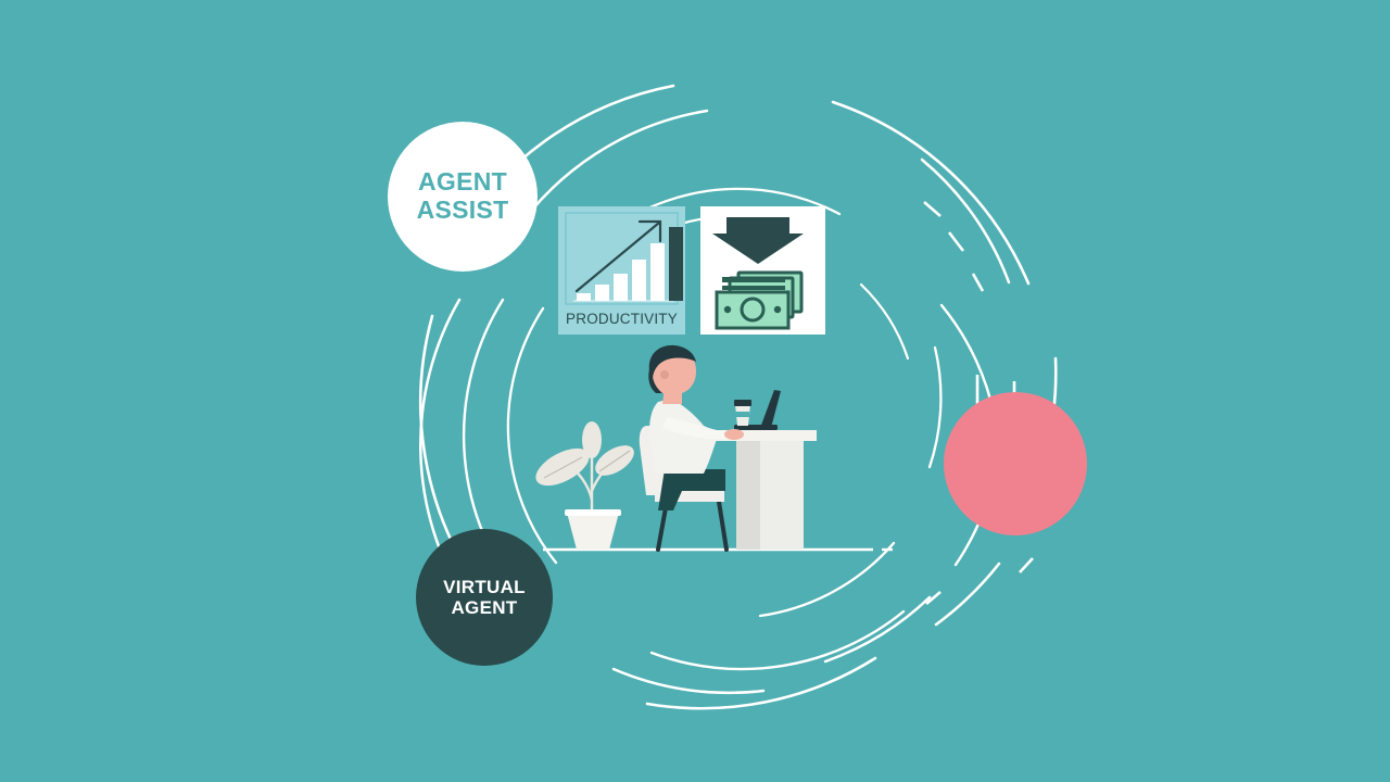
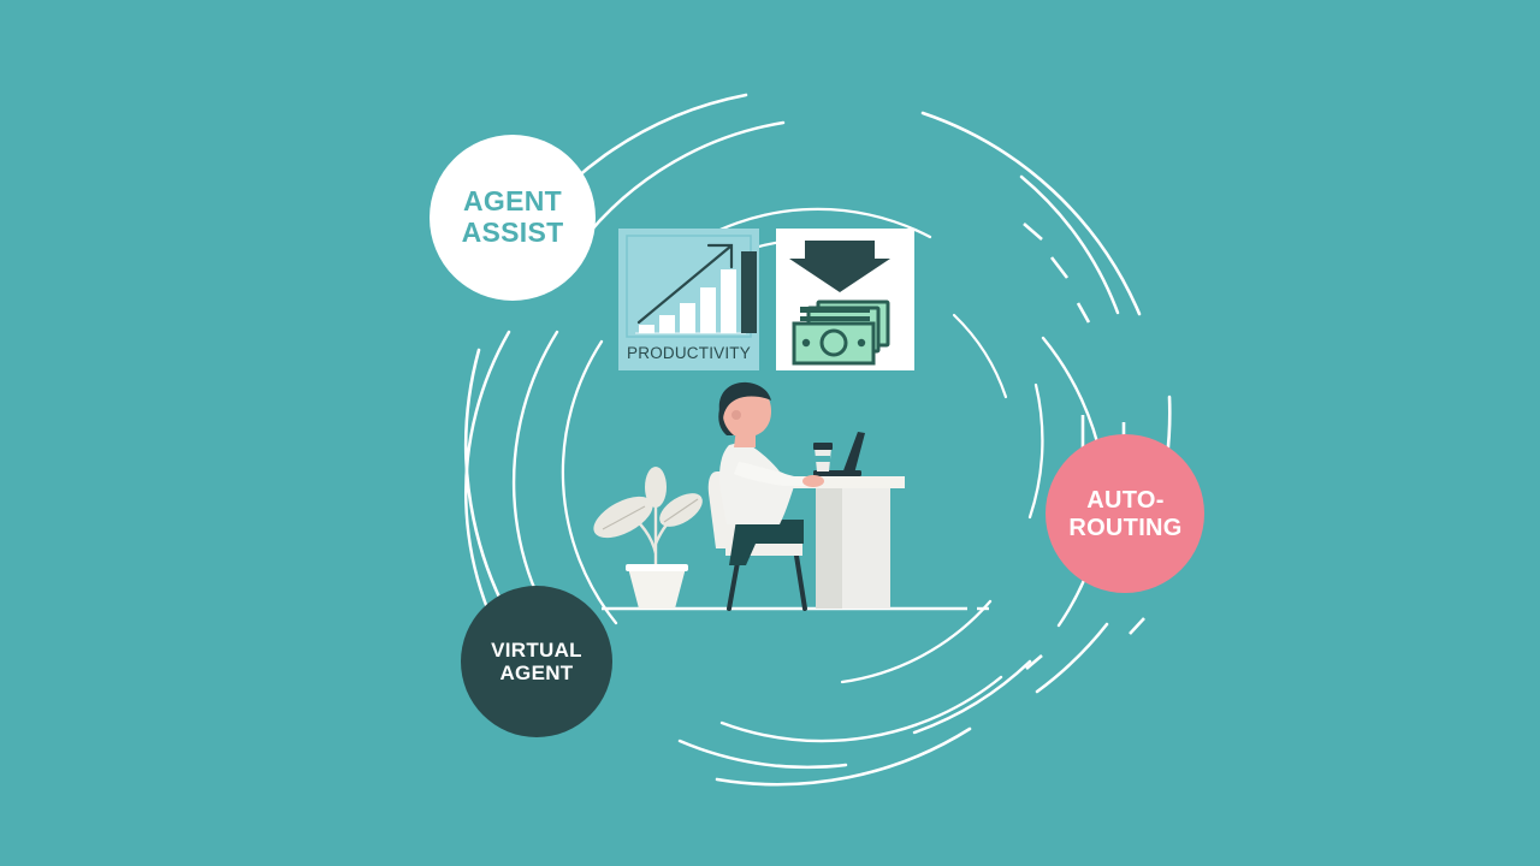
  AGENT
  ASSIST
+ AUTO-
+ ROUTING
  VIRTUAL
  AGENT
  PRODUCTIVITY
